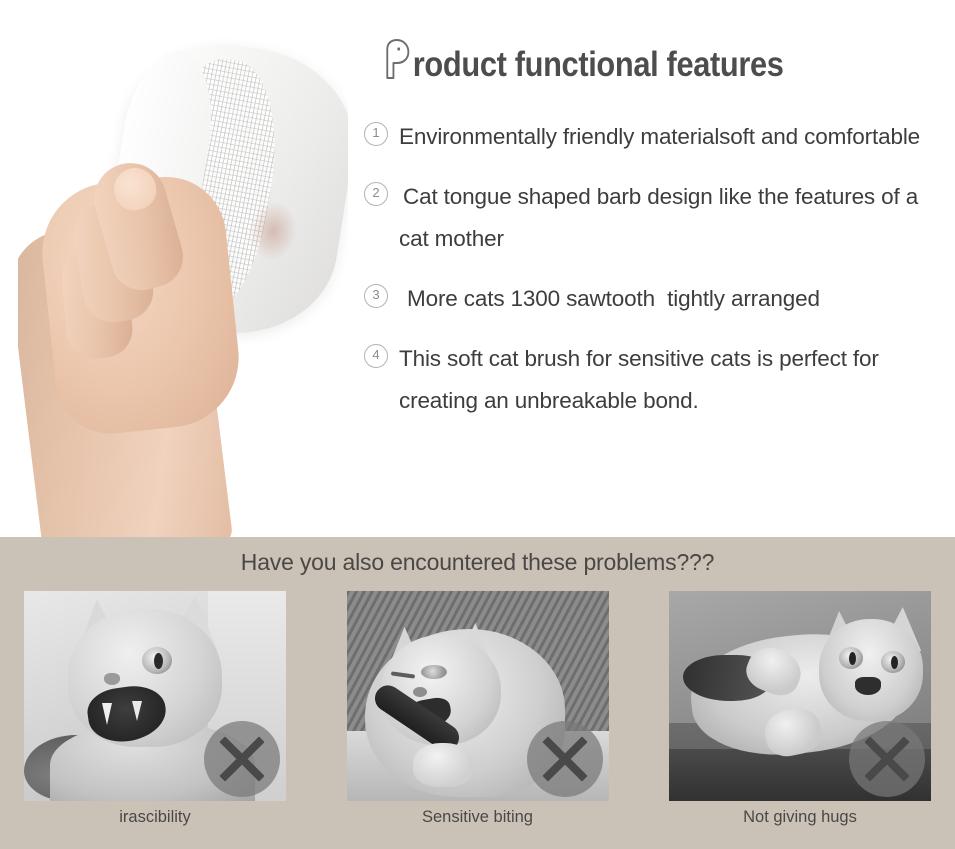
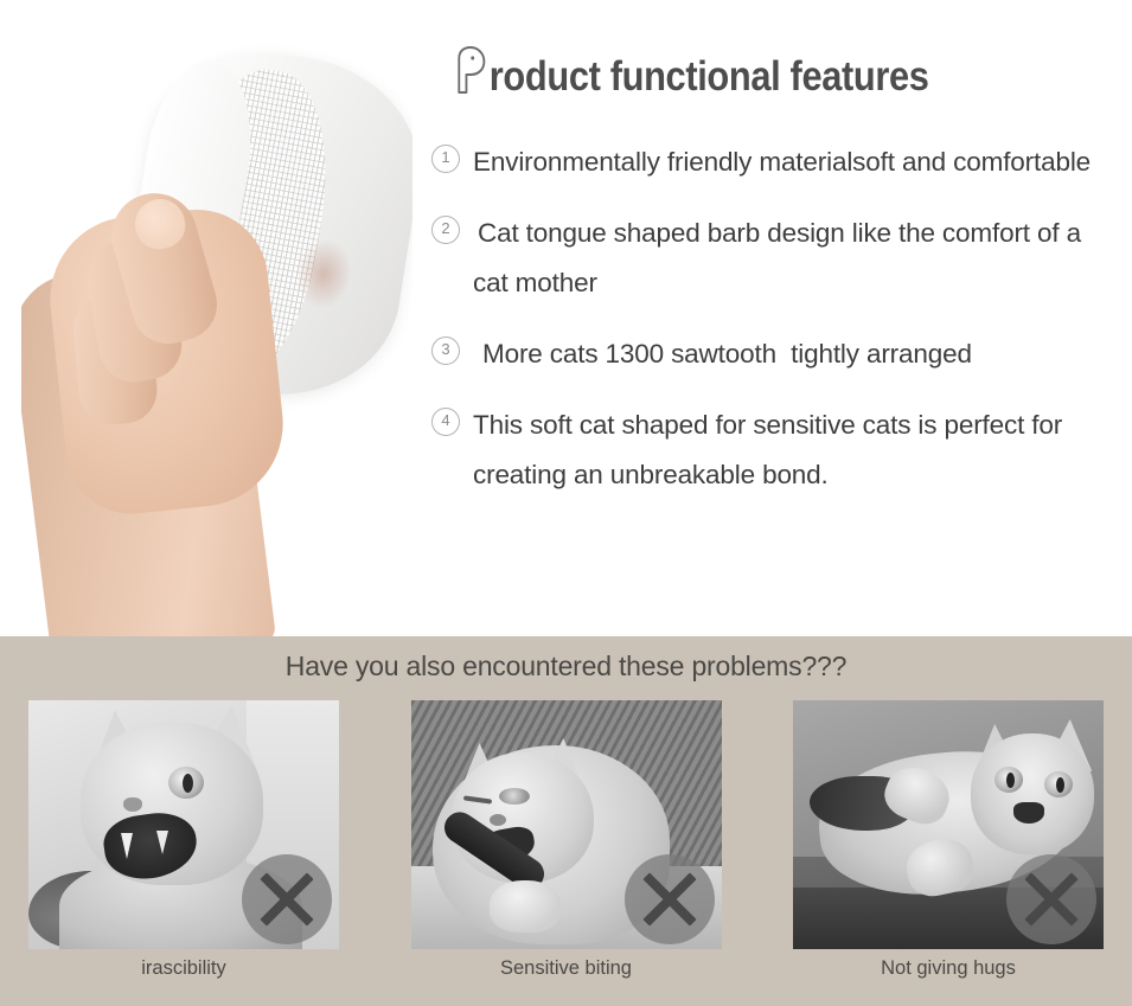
  roduct functional features
  1
  Environmentally friendly materialsoft and comfortable
  2
- Cat tongue shaped barb design like the features of a cat mother
+ Cat tongue shaped barb design like the comfort of a cat mother
  3
  More cats 1300 sawtooth tightly arranged
  4
- This soft cat brush for sensitive cats is perfect for creating an unbreakable bond.
+ This soft cat shaped for sensitive cats is perfect for creating an unbreakable bond.
  Have you also encountered these problems???
  irascibility
  Sensitive biting
  Not giving hugs
